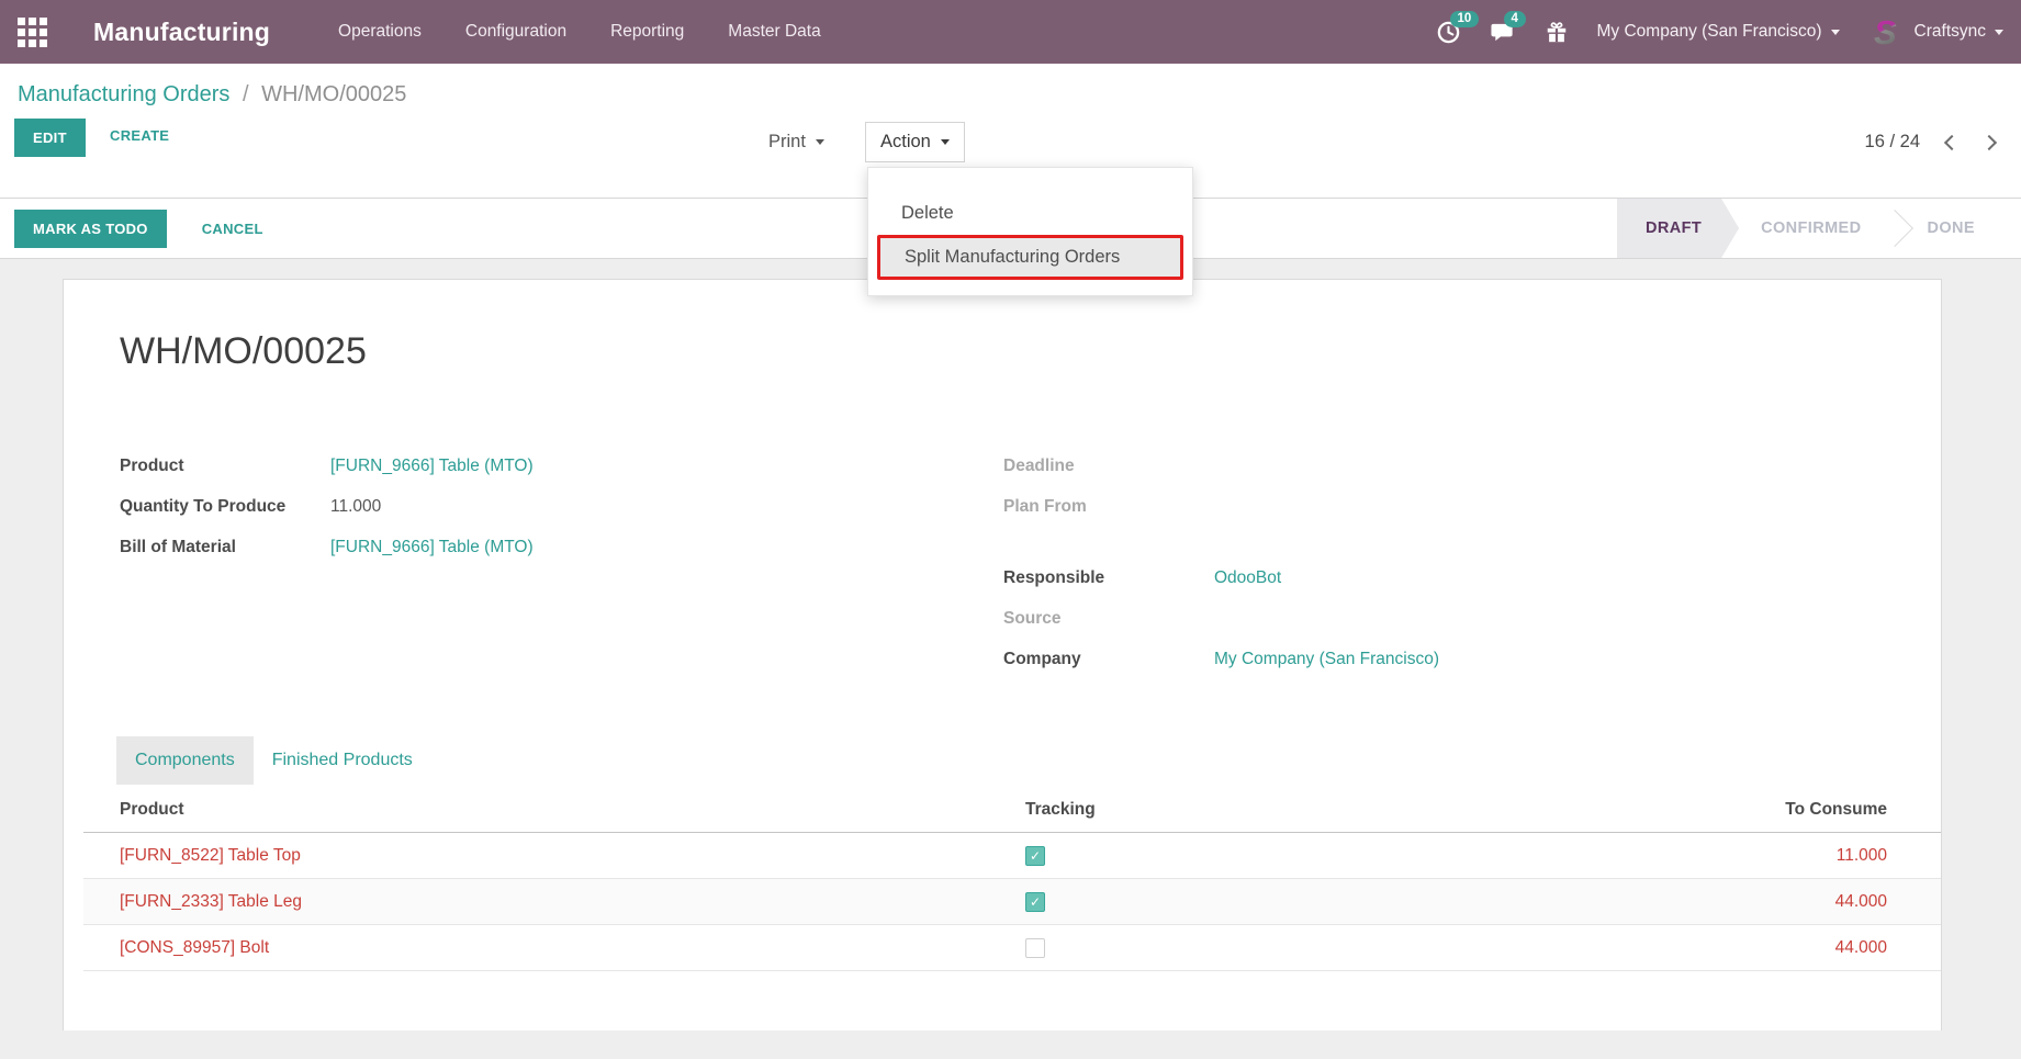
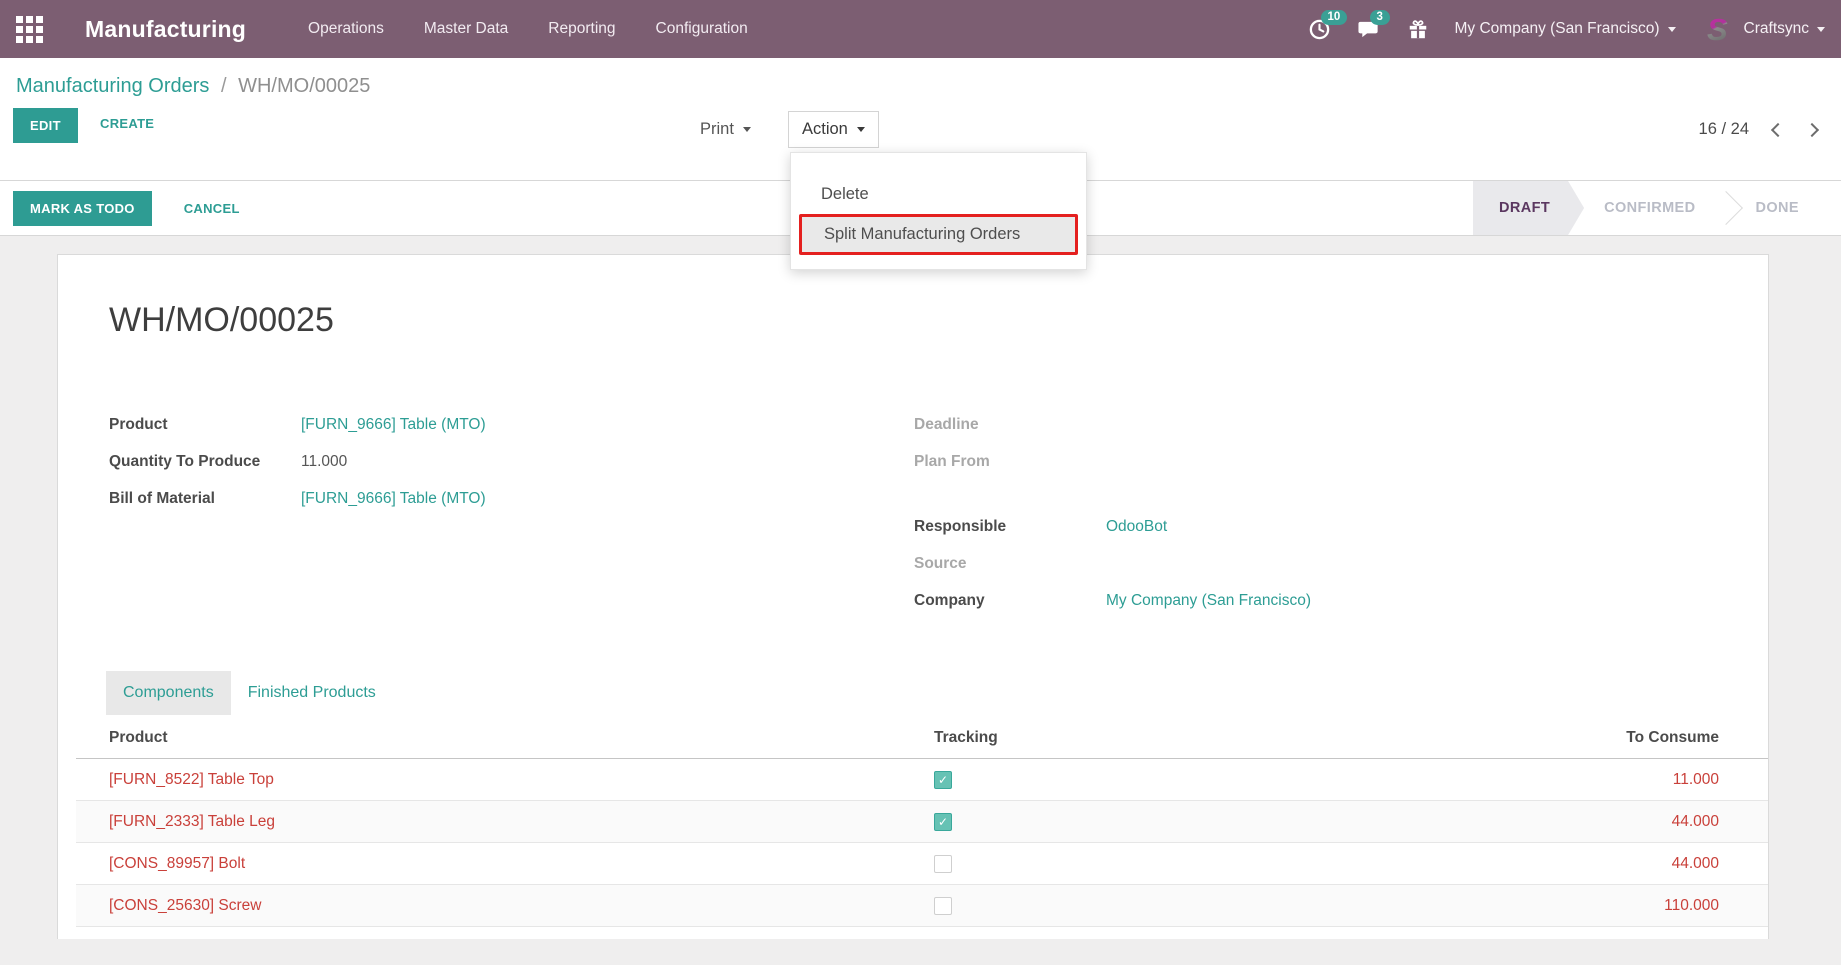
  Manufacturing
  Operations
- Configuration
+ Master Data
  Reporting
- Master Data
+ Configuration
  10
- 4
+ 3
  My Company (San Francisco)
  S
  Craftsync
  Manufacturing Orders / WH/MO/00025
  EDIT
  CREATE
  Print
  Action
  16 / 24
  MARK AS TODO
  CANCEL
  DRAFT
  CONFIRMED
  DONE
  WH/MO/00025
  Product
  [FURN_9666] Table (MTO)
  Quantity To Produce
  11.000
  Bill of Material
  [FURN_9666] Table (MTO)
  Deadline
  Plan From
  Responsible
  OdooBot
  Source
  Company
  My Company (San Francisco)
  Components
  Finished Products
  Product
  Tracking
  To Consume
  [FURN_8522] Table Top
  ✓
  11.000
  [FURN_2333] Table Leg
  ✓
  44.000
  [CONS_89957] Bolt
  44.000
+ [CONS_25630] Screw
+ 110.000
  Delete
  Split Manufacturing Orders
